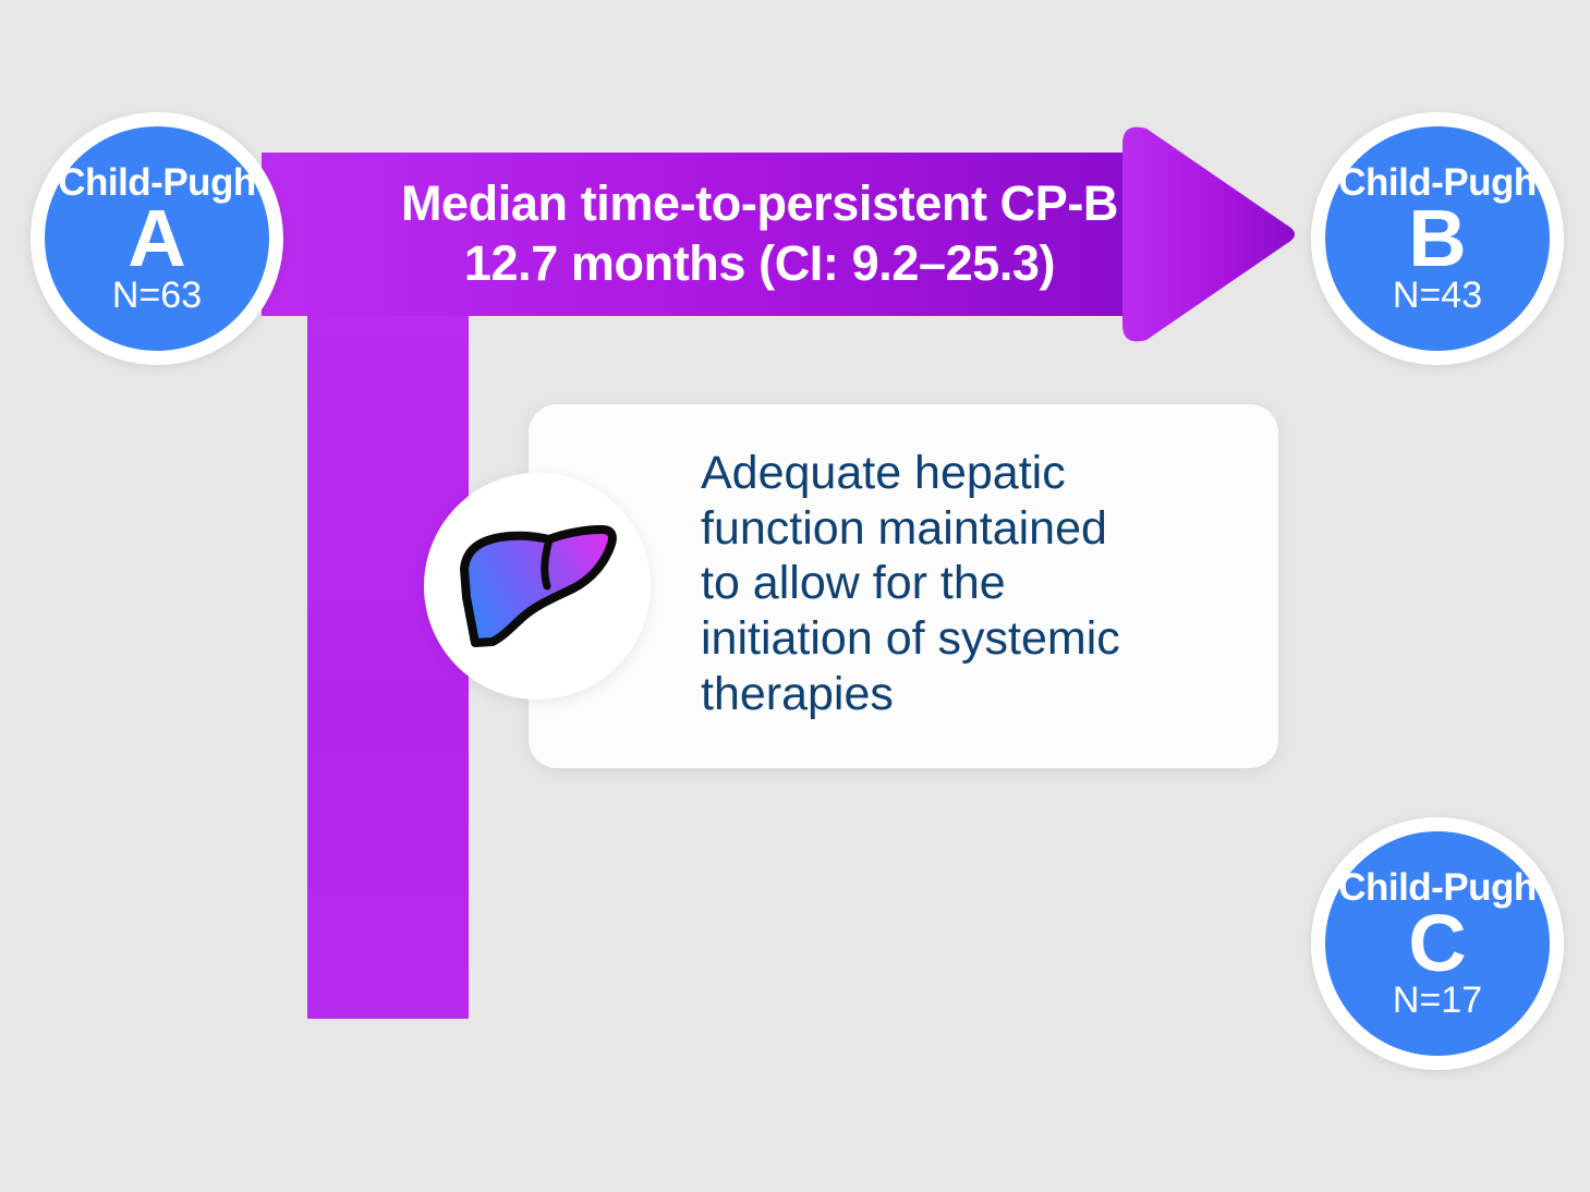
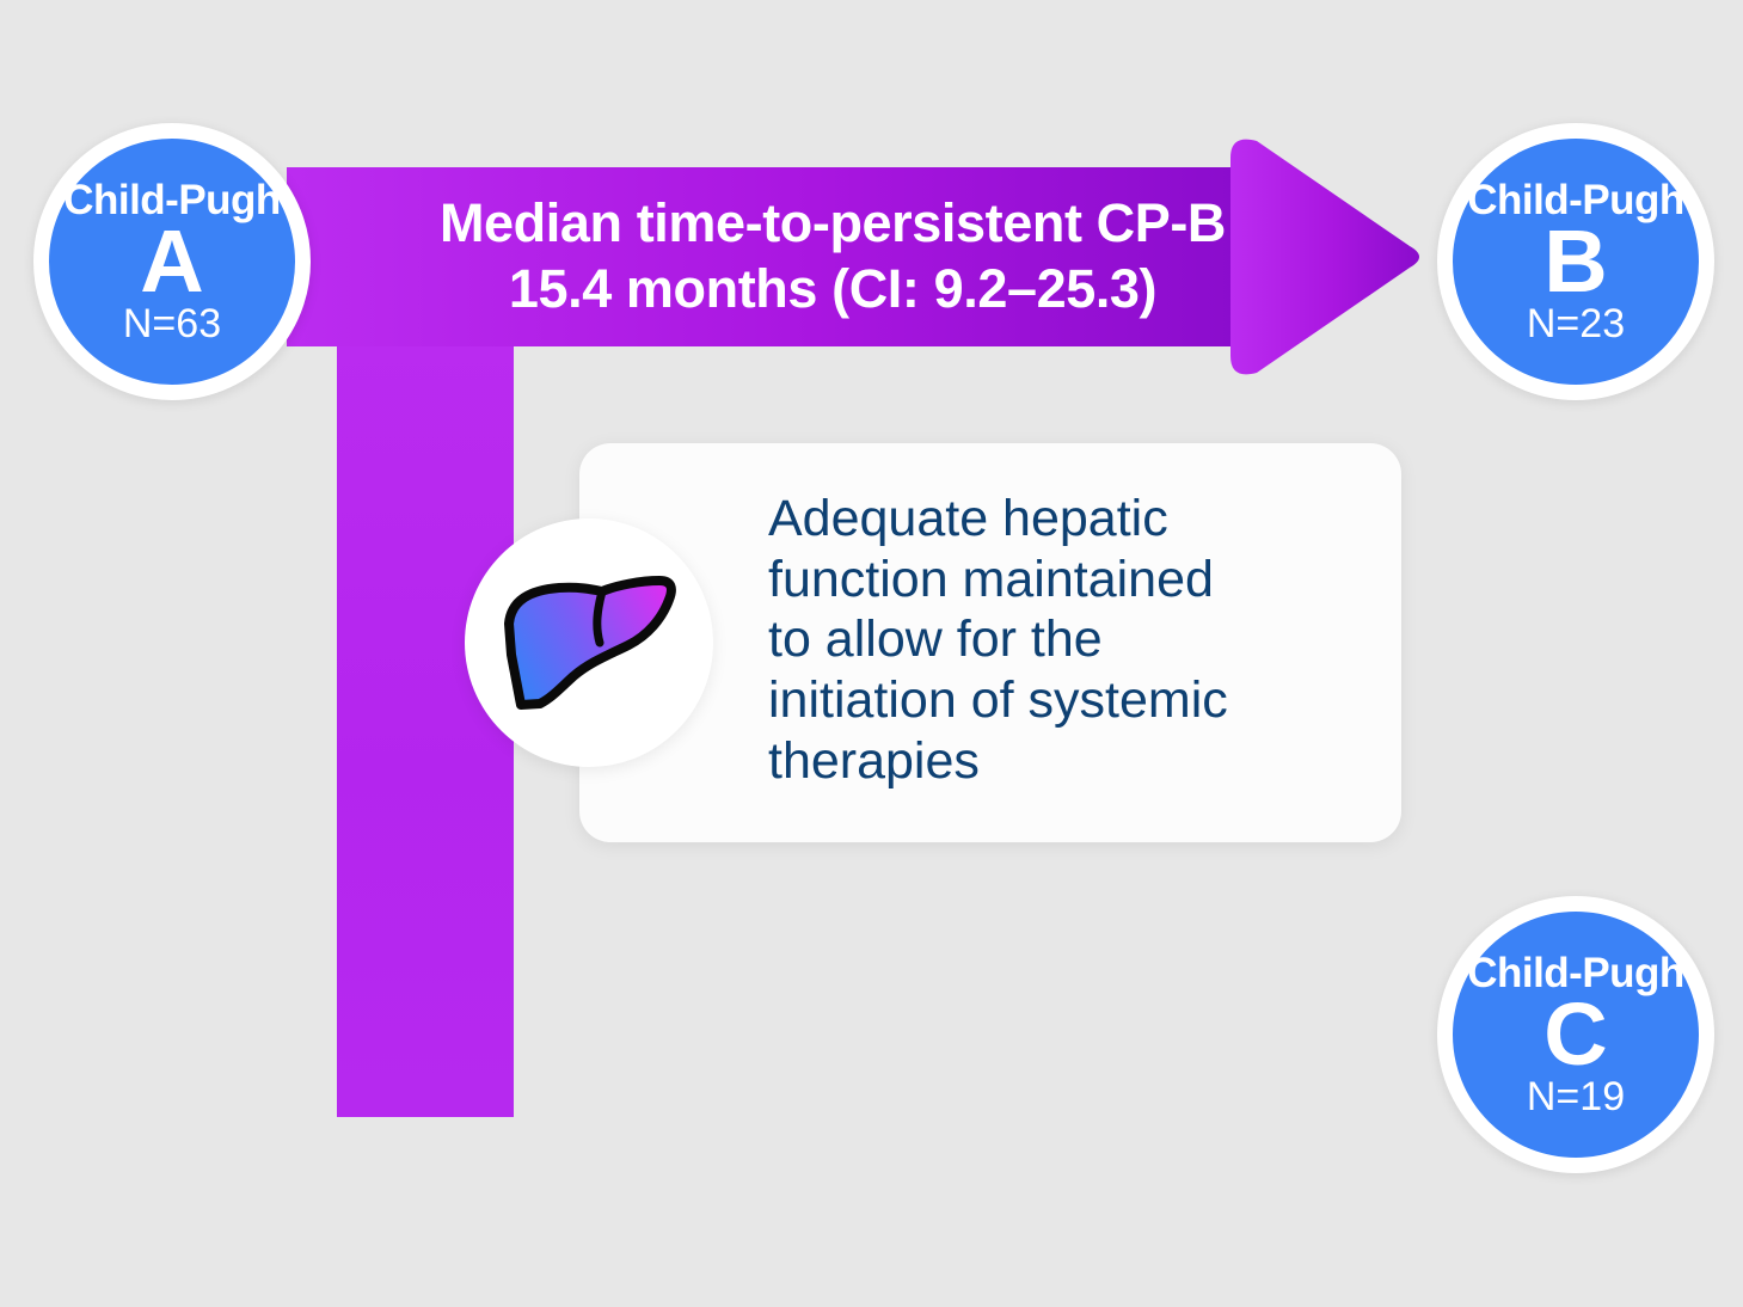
  Median time-to-persistent CP-B
- 12.7 months (CI: 9.2–25.3)
+ 15.4 months (CI: 9.2–25.3)
  Adequate hepatic
  function maintained
  to allow for the
  initiation of systemic
  therapies
  Child-Pugh
  A
  N=63
  Child-Pugh
  B
- N=43
+ N=23
  Child-Pugh
  C
- N=17
+ N=19
